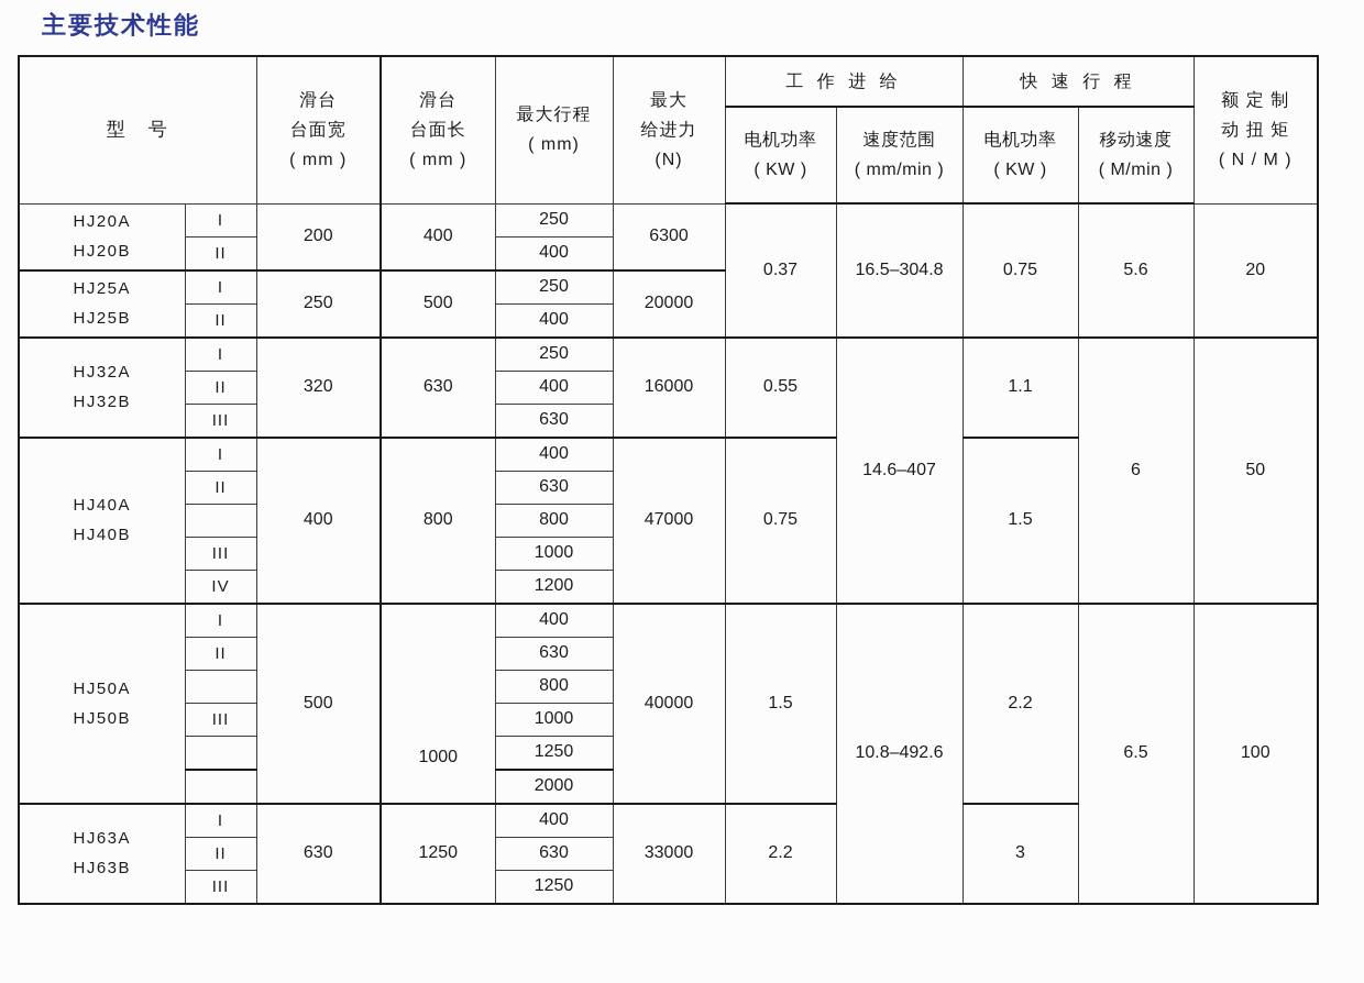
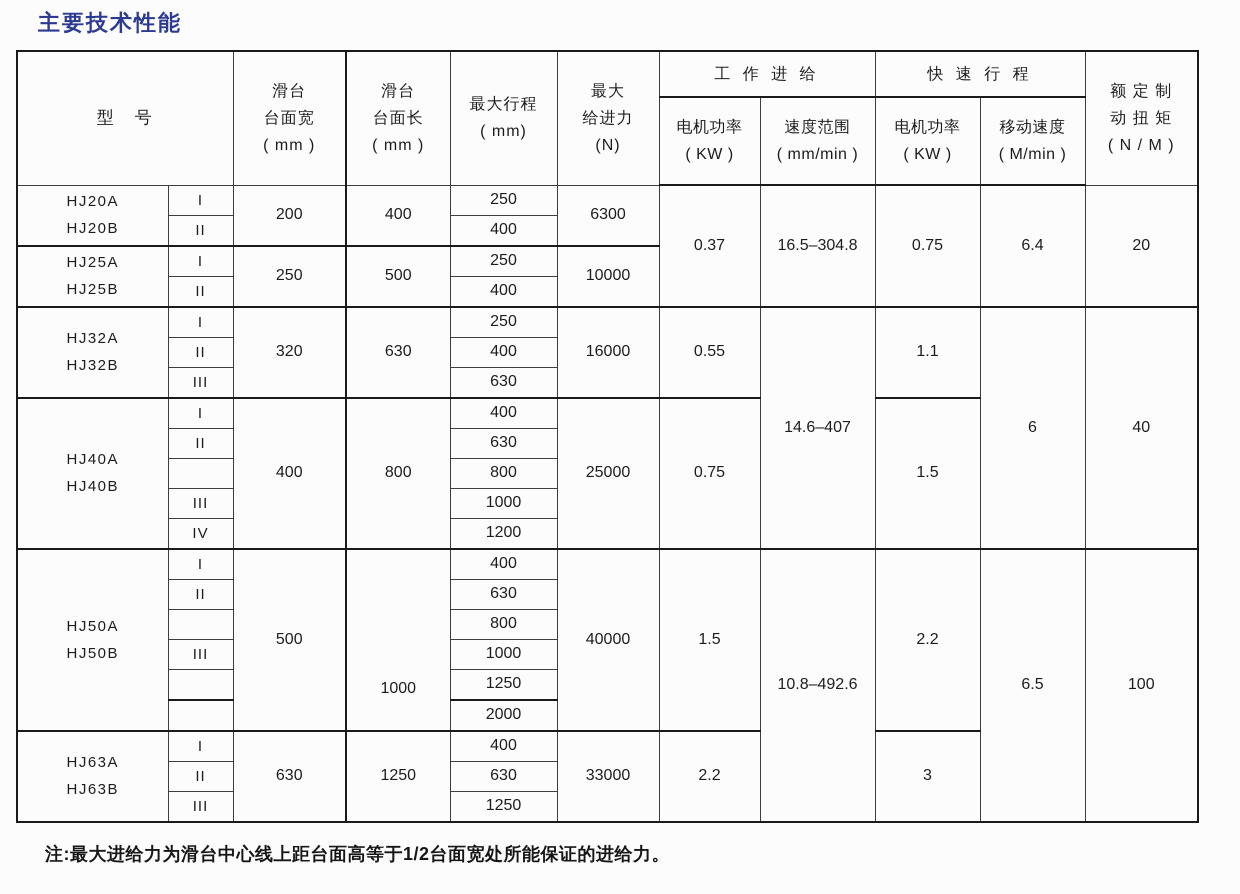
  主要技术性能
  型 号	滑台 台面宽 ( mm )	滑台 台面长 ( mm )	最大行程 ( mm)	最大 给进力 (N)	工 作 进 给	快 速 行 程	额 定 制 动 扭 矩 ( N / M )
  电机功率 ( KW )	速度范围 ( mm/min )	电机功率 ( KW )	移动速度 ( M/min )
- HJ20A HJ20B	I	200	400	250	6300	0.37	16.5–304.8	0.75	5.6	20
+ HJ20A HJ20B	I	200	400	250	6300	0.37	16.5–304.8	0.75	6.4	20
  II	400
- HJ25A HJ25B	I	250	500	250	20000
+ HJ25A HJ25B	I	250	500	250	10000
  II	400
- HJ32A HJ32B	I	320	630	250	16000	0.55	14.6–407	1.1	6	50
+ HJ32A HJ32B	I	320	630	250	16000	0.55	14.6–407	1.1	6	40
  II	400
  III	630
- HJ40A HJ40B	I	400	800	400	47000	0.75	1.5
+ HJ40A HJ40B	I	400	800	400	25000	0.75	1.5
  II	630
  	800
  III	1000
  IV	1200
  HJ50A HJ50B	I	500	1000	400	40000	1.5	10.8–492.6	2.2	6.5	100
  II	630
  	800
  III	1000
  	1250
  	2000
  HJ63A HJ63B	I	630	1250	400	33000	2.2	3
  II	630
  III	1250
+ 注:最大进给力为滑台中心线上距台面高等于1/2台面宽处所能保证的进给力。
